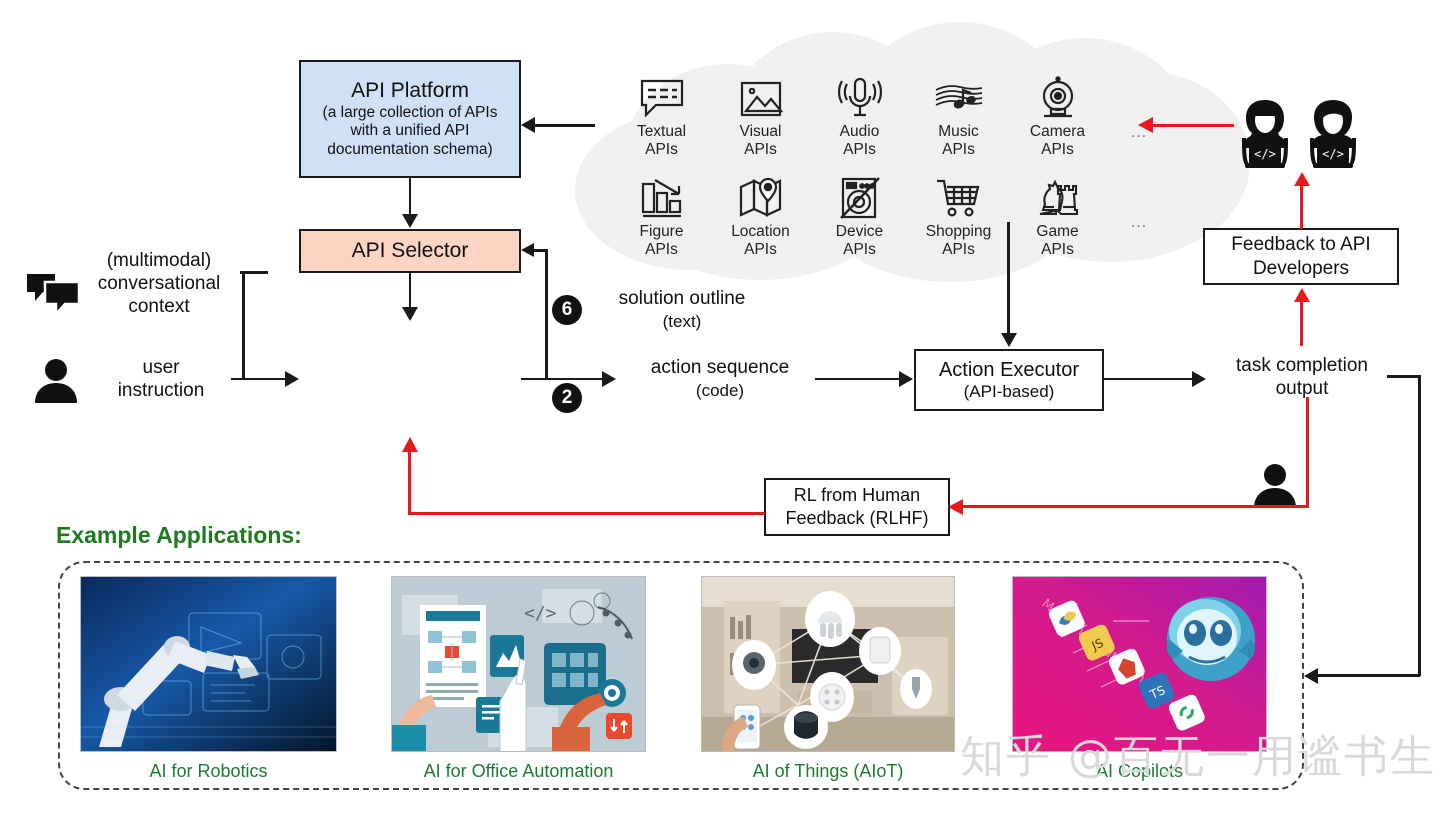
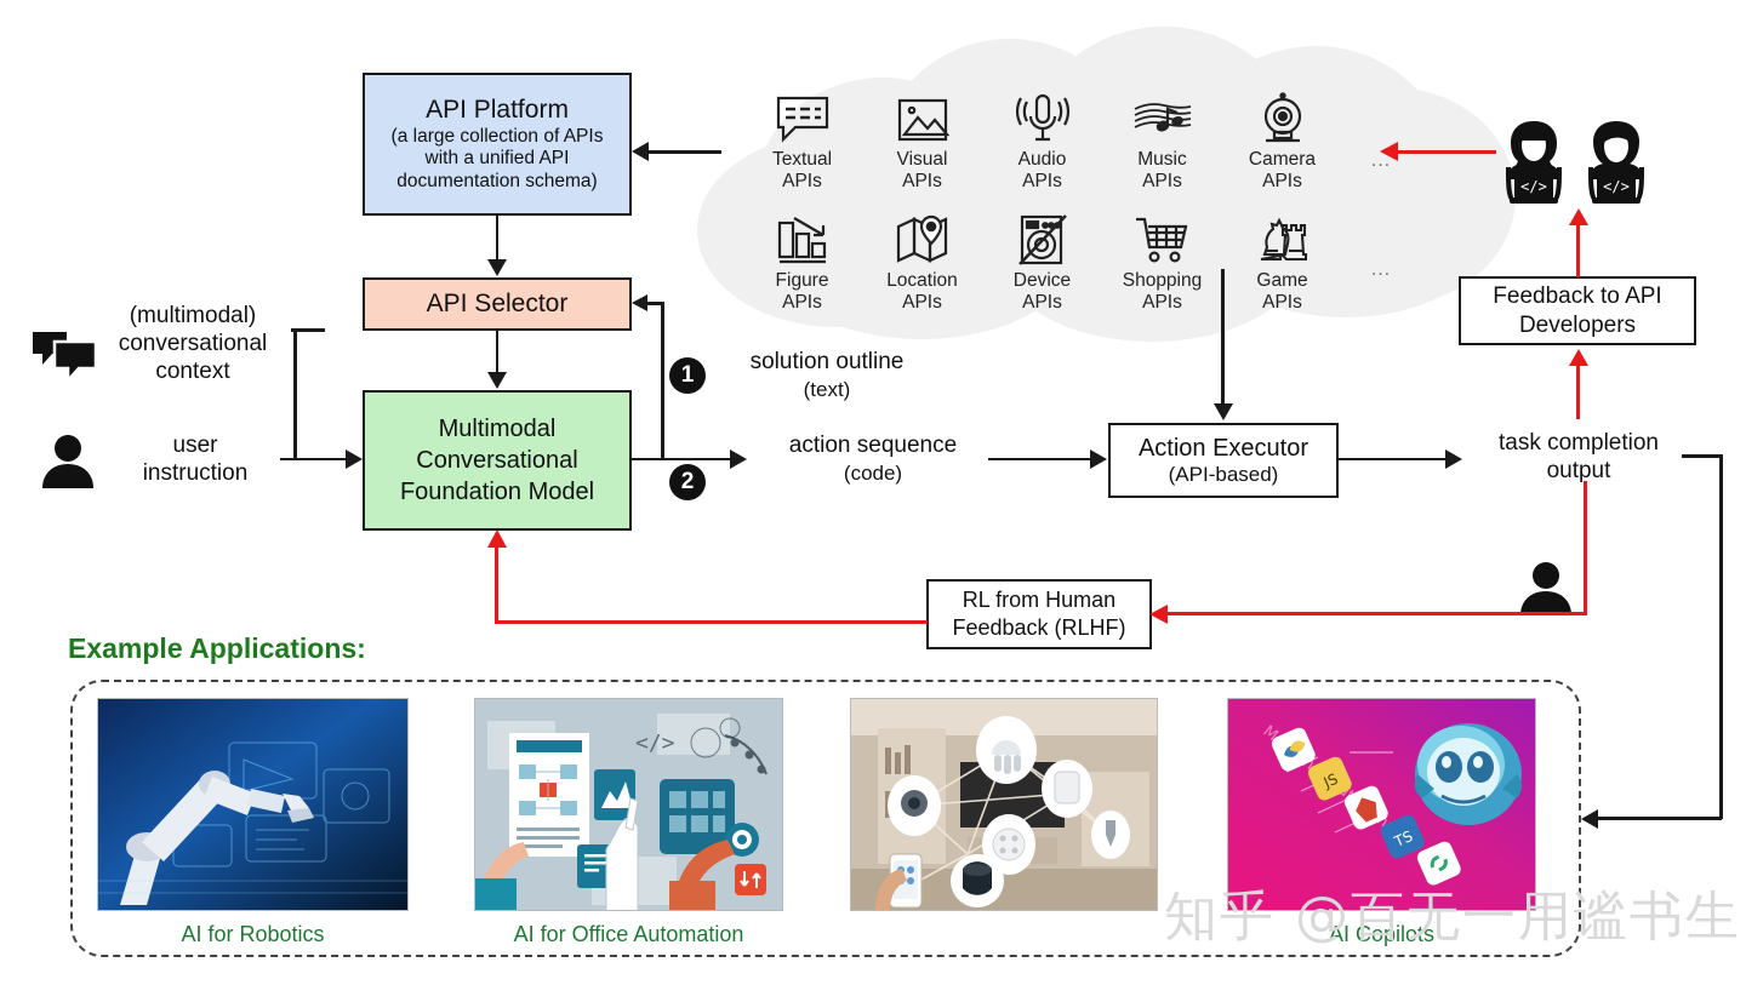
  Textual
  APIs
  Visual
  APIs
  Audio
  APIs
  Music
  APIs
  Camera
  APIs
  Figure
  APIs
  Location
  APIs
  Device
  APIs
  Shopping
  APIs
  Game
  APIs
  …
  …
  API Platform
  (a large collection of APIs
  with a unified API
  documentation schema)
  API Selector
+ Multimodal
+ Conversational
+ Foundation Model
  Action Executor
  (API-based)
  Feedback to API
  Developers
  RL from Human
  Feedback (RLHF)
  (multimodal)
  conversational
  context
  user
  instruction
  solution outline
  (text)
  action sequence
  (code)
  task completion
  output
- 6
+ 1
  2
  </>
  </>
  Example Applications:
  AI for Robotics
  </>
  AI for Office Automation
- AI of Things (AIoT)
  AI Copilots
  知乎 @百无一用谧书生
